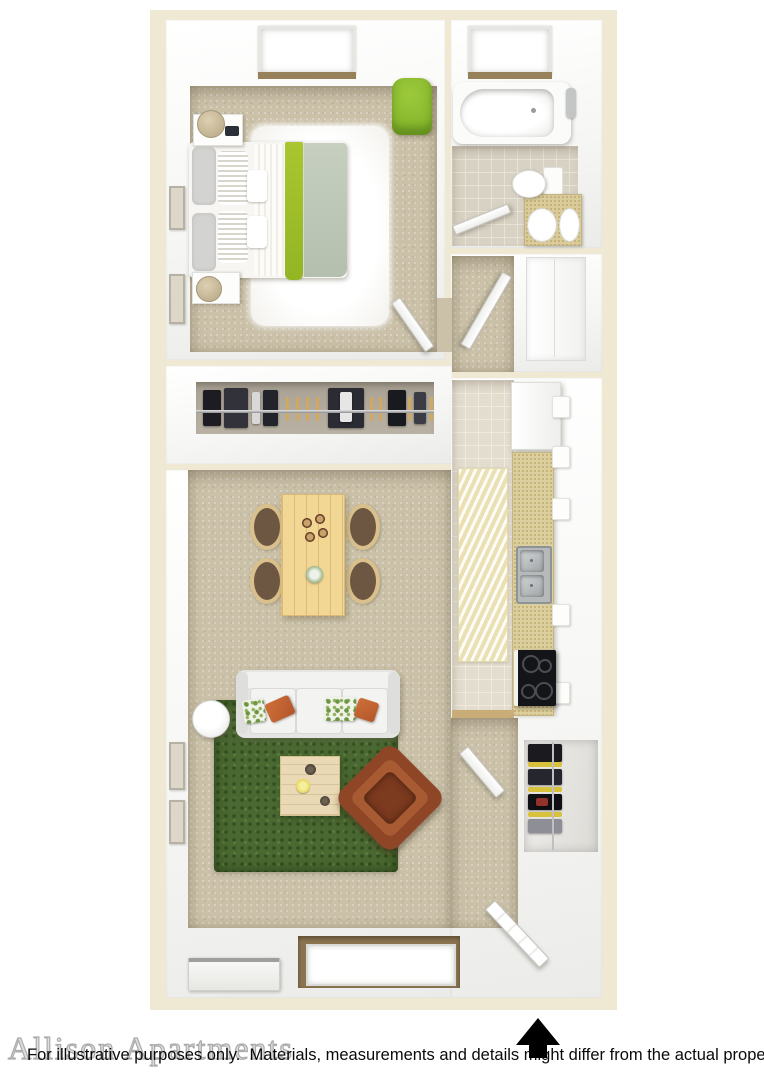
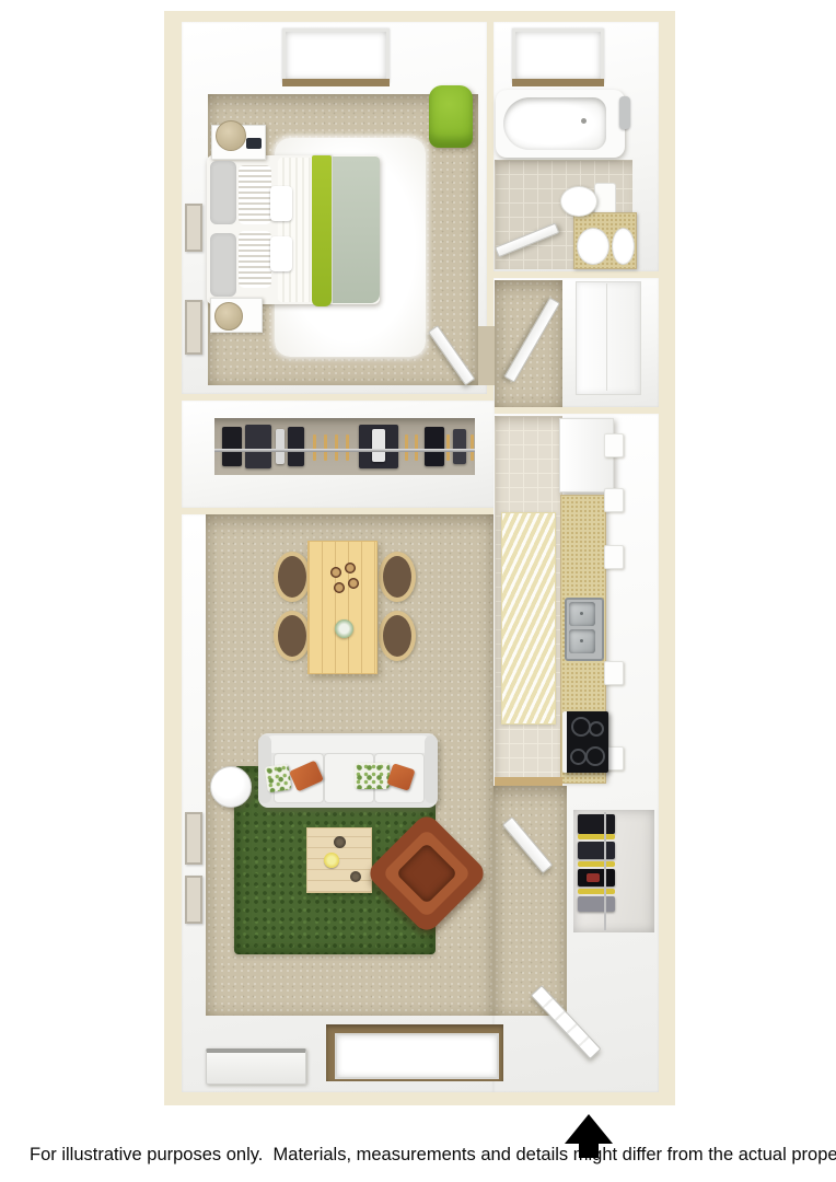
- Allison Apartments
  For illustrative purposes only. Materials, measurements and detailsht differ from the actual prope
